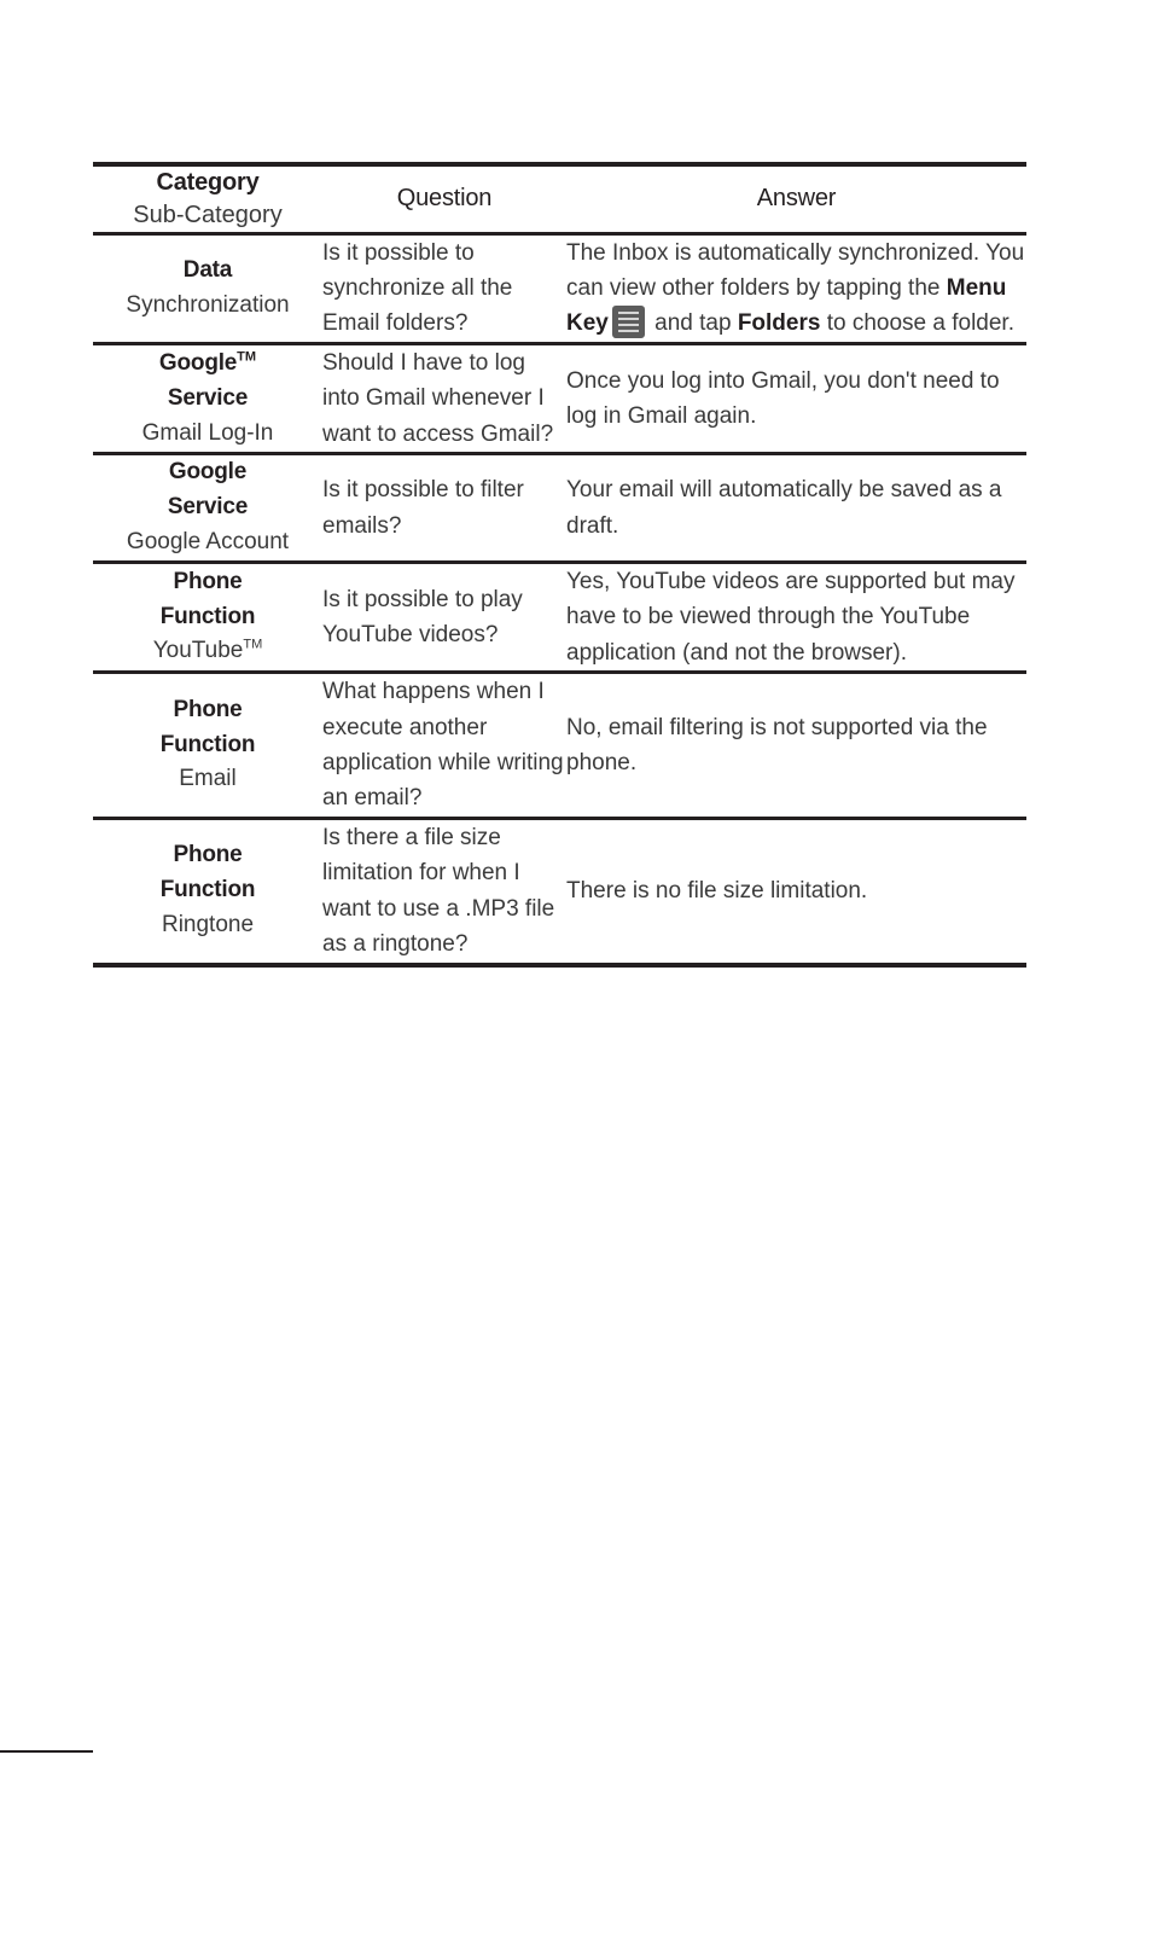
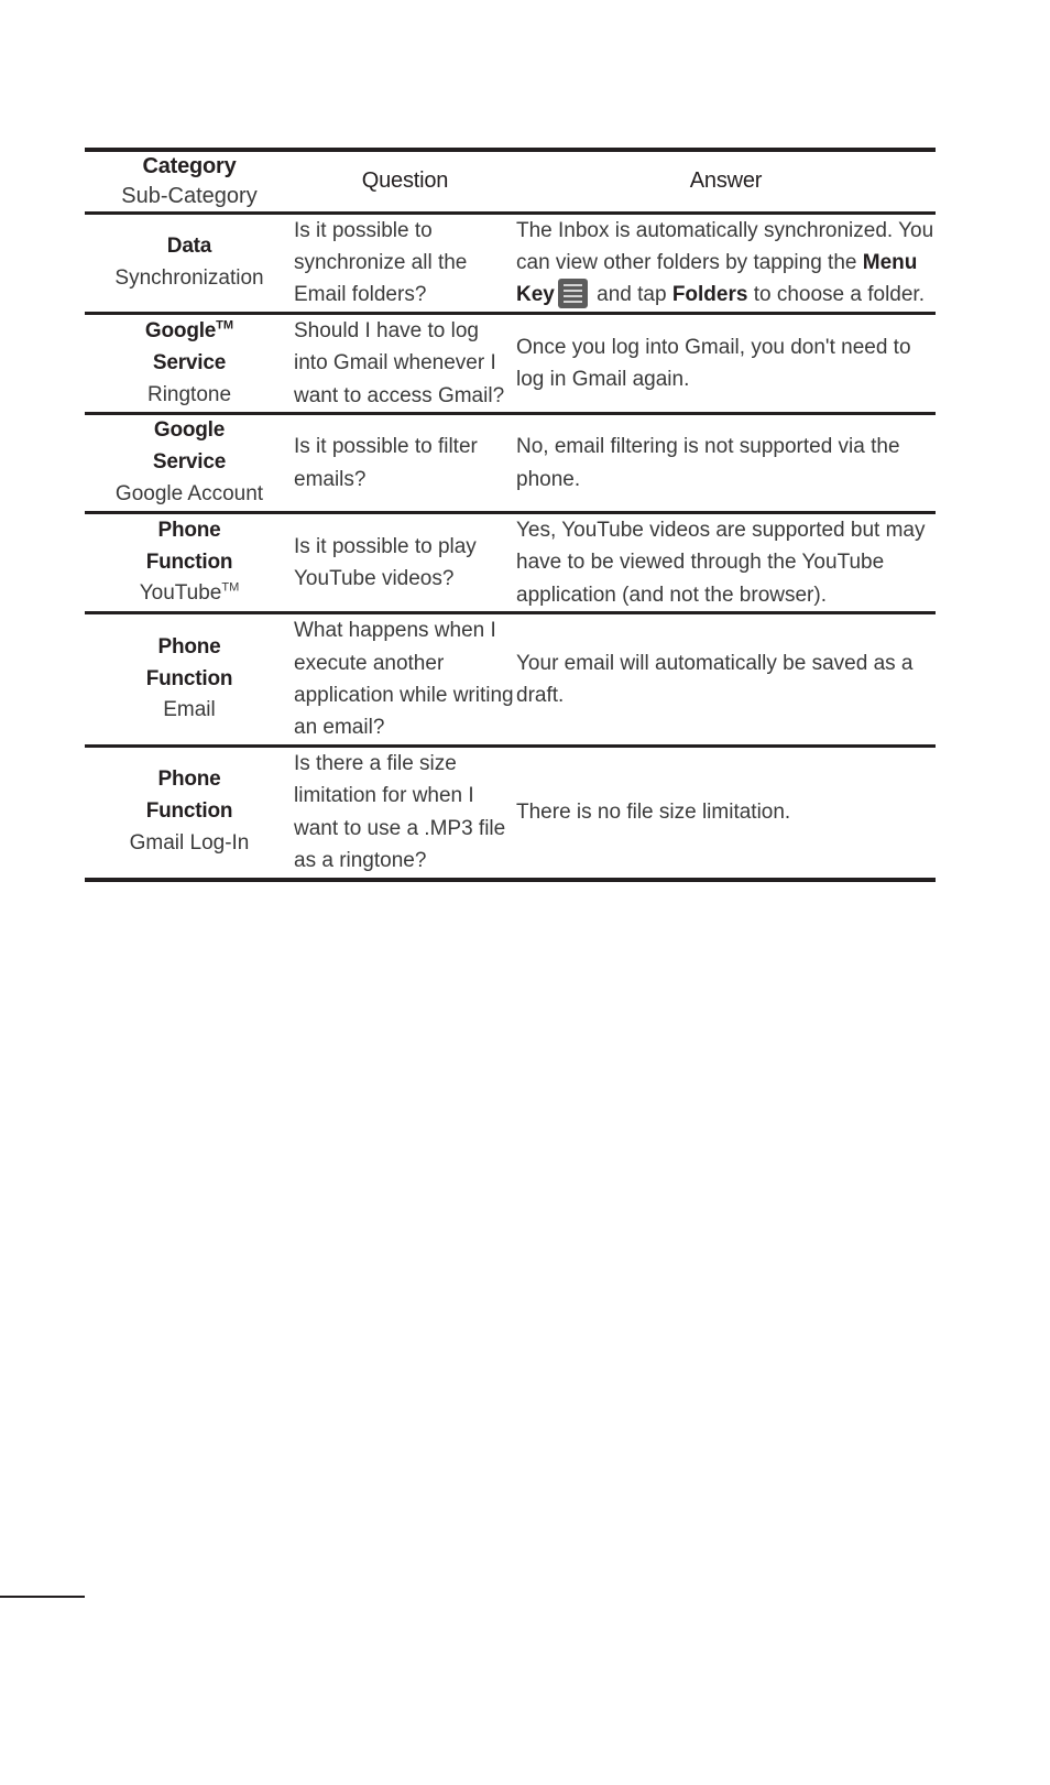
  Category Sub-Category	Question	Answer
  Data Synchronization	Is it possible to synchronize all the Email folders?	The Inbox is automatically synchronized. You can view other folders by tapping the Menu Key and tap Folders to choose a folder.
- GoogleTM Service Gmail Log-In	Should I have to log into Gmail whenever I want to access Gmail?	Once you log into Gmail, you don't need to log in Gmail again.
+ GoogleTM Service Ringtone	Should I have to log into Gmail whenever I want to access Gmail?	Once you log into Gmail, you don't need to log in Gmail again.
- Google Service Google Account	Is it possible to filter emails?	Your email will automatically be saved as a draft.
+ Google Service Google Account	Is it possible to filter emails?	No, email filtering is not supported via the phone.
  Phone Function YouTubeTM	Is it possible to play YouTube videos?	Yes, YouTube videos are supported but may have to be viewed through the YouTube application (and not the browser).
- Phone Function Email	What happens when I execute another application while writing an email?	No, email filtering is not supported via the phone.
+ Phone Function Email	What happens when I execute another application while writing an email?	Your email will automatically be saved as a draft.
- Phone Function Ringtone	Is there a file size limitation for when I want to use a .MP3 file as a ringtone?	There is no file size limitation.
+ Phone Function Gmail Log-In	Is there a file size limitation for when I want to use a .MP3 file as a ringtone?	There is no file size limitation.
